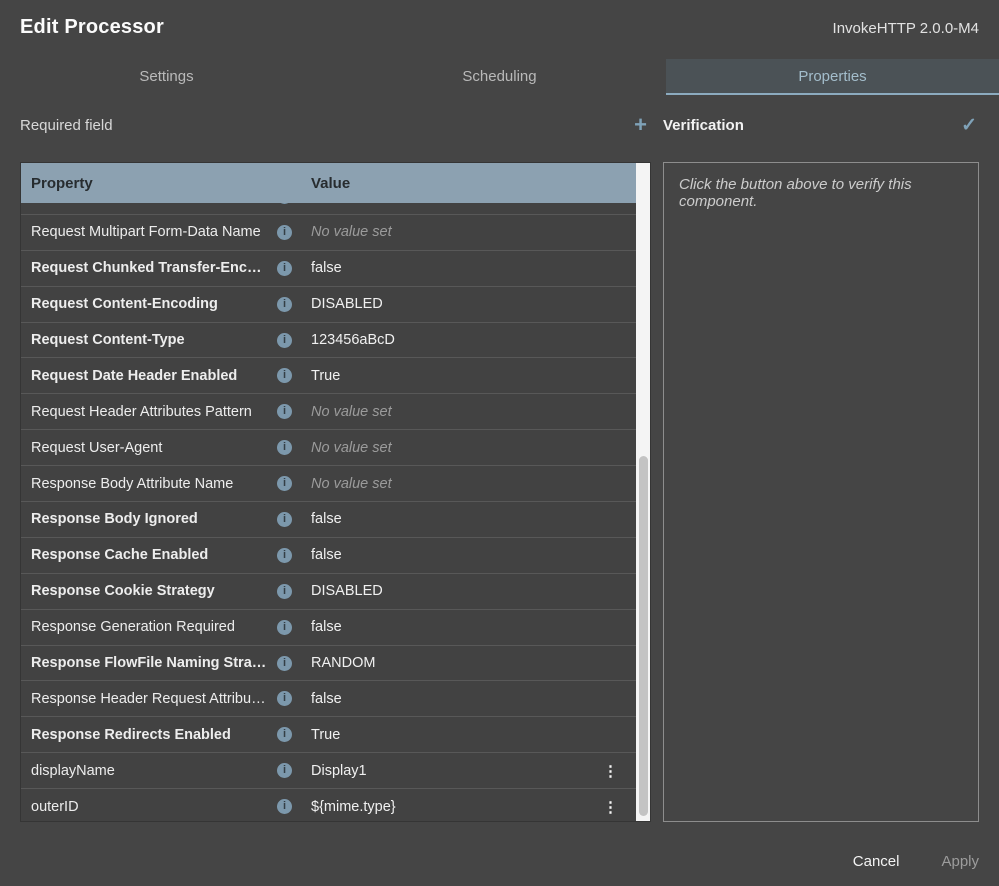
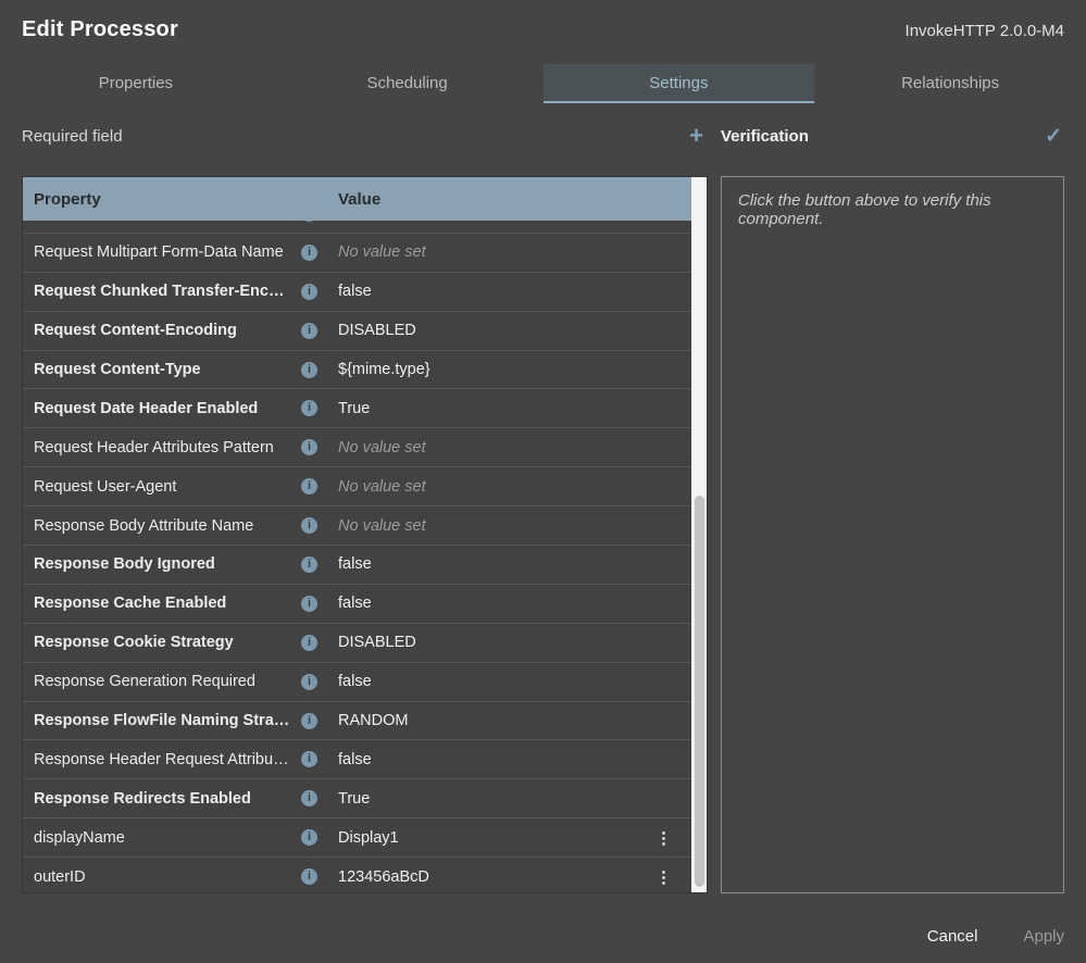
  Edit Processor
  InvokeHTTP 2.0.0-M4
- Settings
+ Properties
  Scheduling
- Properties
+ Settings
+ Relationships
  Required field
  +
  Verification
  ✓
  Property
  Value
  Request Multipart Form-Data Name
  i
  No value set
  Request Chunked Transfer-Encodi
  i
  false
  Request Content-Encoding
  i
  DISABLED
  Request Content-Type
  i
- 123456aBcD
+ ${mime.type}
  Request Date Header Enabled
  i
  True
  Request Header Attributes Pattern
  i
  No value set
  Request User-Agent
  i
  No value set
  Response Body Attribute Name
  i
  No value set
  Response Body Ignored
  i
  false
  Response Cache Enabled
  i
  false
  Response Cookie Strategy
  i
  DISABLED
  Response Generation Required
  i
  false
  Response FlowFile Naming Strate
  i
  RANDOM
  Response Header Request Attributes
  i
  false
  Response Redirects Enabled
  i
  True
  displayName
  i
  Display1
  ⋮
  outerID
  i
- ${mime.type}
+ 123456aBcD
  ⋮
  Click the button above to verify this component.
  Cancel
  Apply
